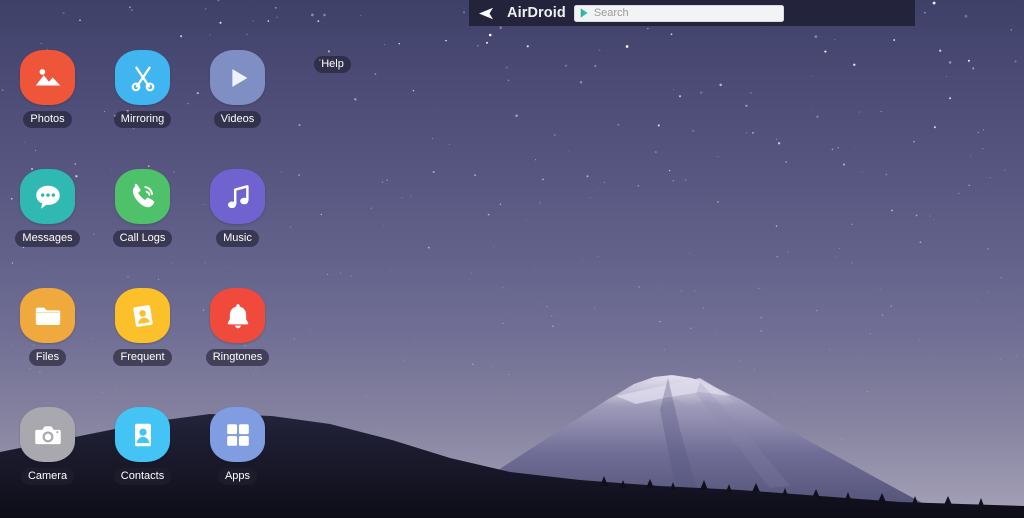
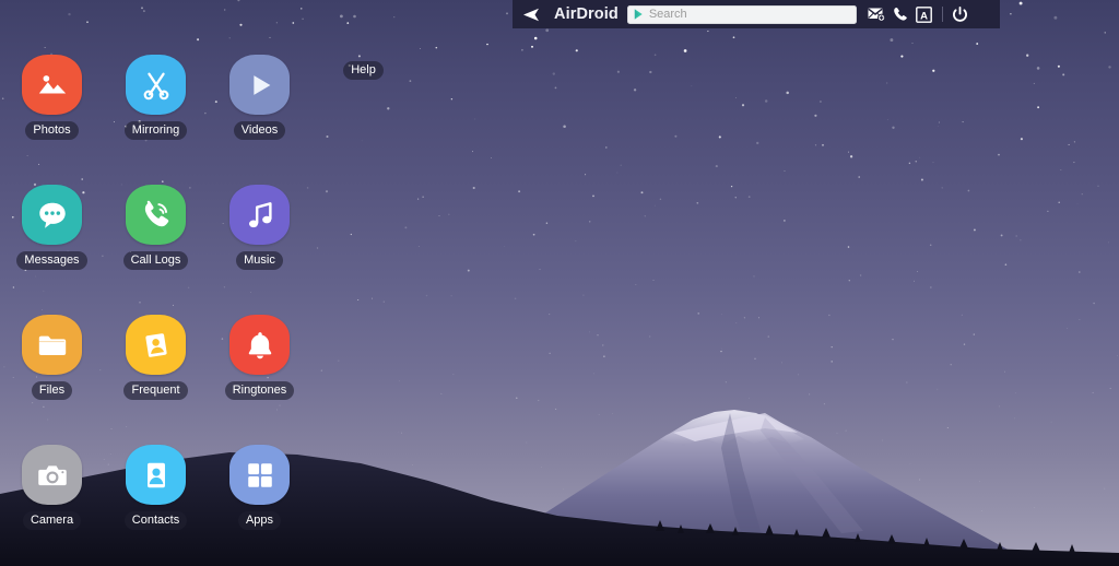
  AirDroid
  Search
+ A
  Photos
  Mirroring
  Videos
  Help
  Messages
  Call Logs
  Music
  Files
  Frequent
  Ringtones
  Camera
  Contacts
  Apps
